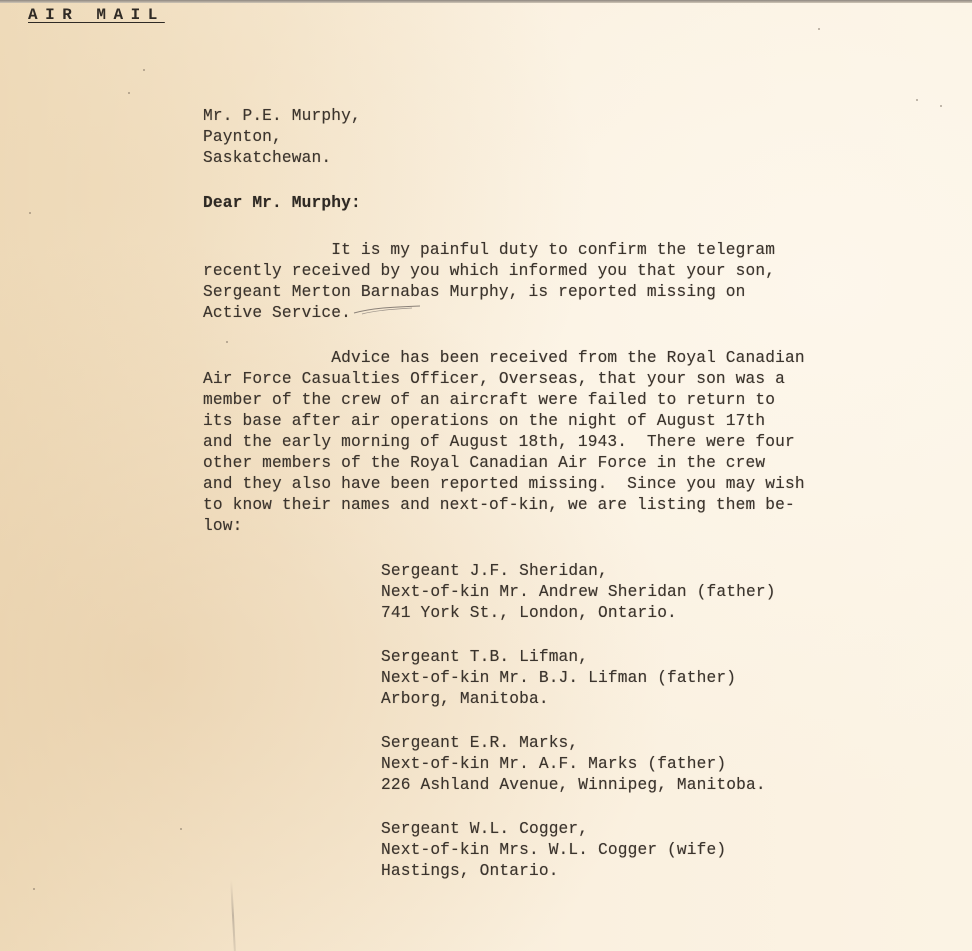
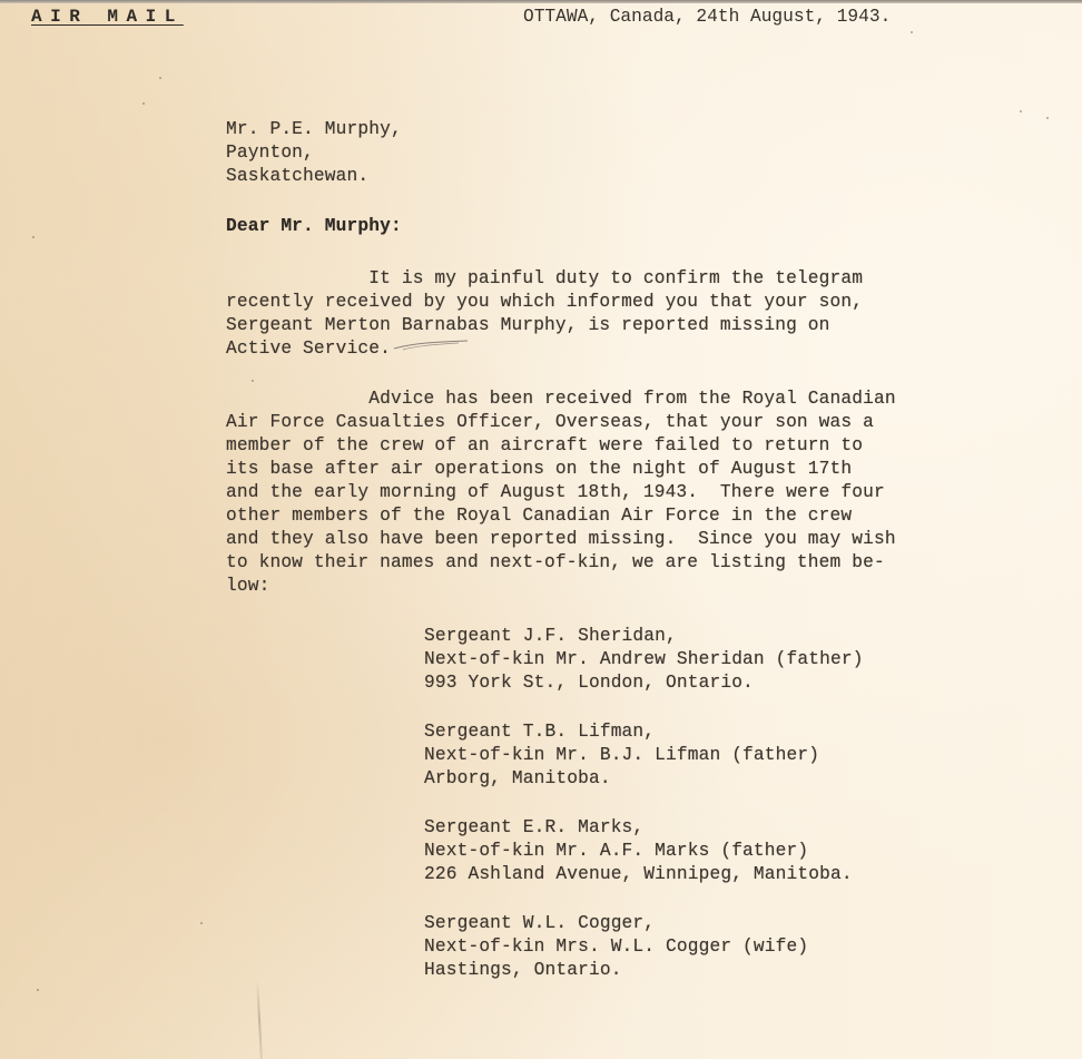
  AIR MAIL
+ OTTAWA, Canada, 24th August, 1943.
  Mr. P.E. Murphy,
  Paynton,
  Saskatchewan.
  Dear Mr. Murphy:
  It is my painful duty to confirm the telegram
  recently received by you which informed you that your son,
  Sergeant Merton Barnabas Murphy, is reported missing on
  Active Service.
  Advice has been received from the Royal Canadian
  Air Force Casualties Officer, Overseas, that your son was a
  member of the crew of an aircraft were failed to return to
  its base after air operations on the night of August 17th
  and the early morning of August 18th, 1943. There were four
  other members of the Royal Canadian Air Force in the crew
  and they also have been reported missing. Since you may wish
  to know their names and next-of-kin, we are listing them be-
  low:
  Sergeant J.F. Sheridan,
  Next-of-kin Mr. Andrew Sheridan (father)
- 741 York St., London, Ontario.
+ 993 York St., London, Ontario.
  Sergeant T.B. Lifman,
  Next-of-kin Mr. B.J. Lifman (father)
  Arborg, Manitoba.
  Sergeant E.R. Marks,
  Next-of-kin Mr. A.F. Marks (father)
  226 Ashland Avenue, Winnipeg, Manitoba.
  Sergeant W.L. Cogger,
  Next-of-kin Mrs. W.L. Cogger (wife)
  Hastings, Ontario.
